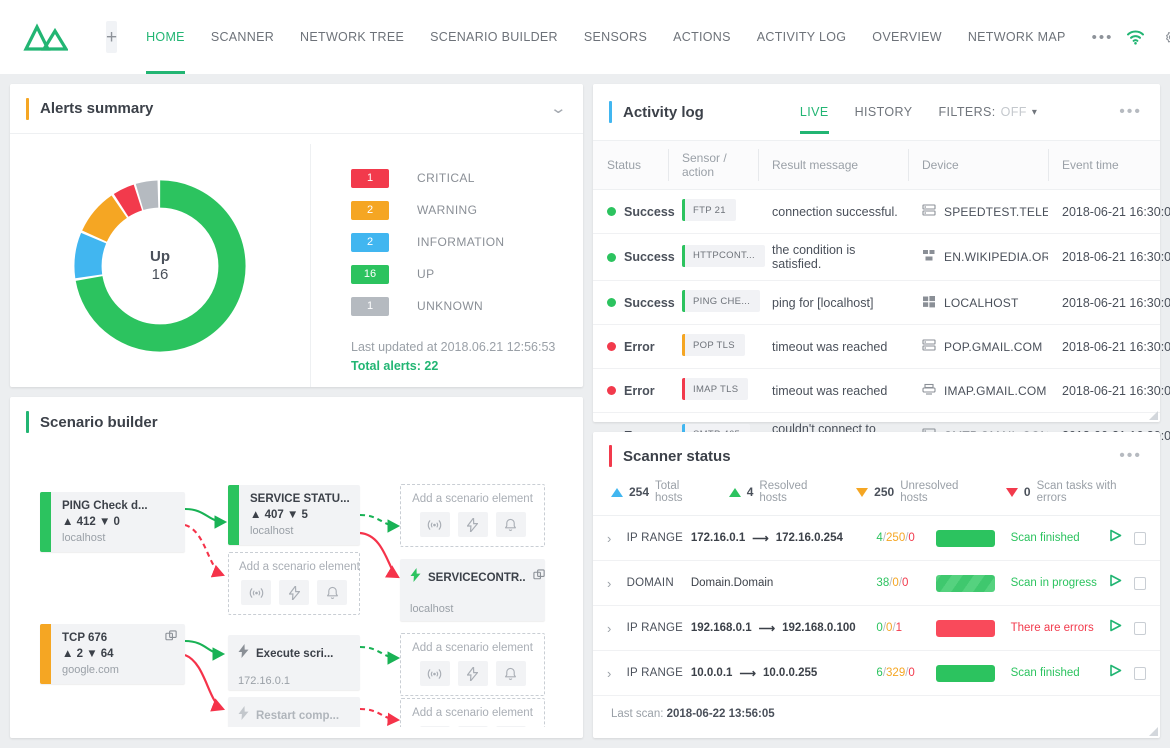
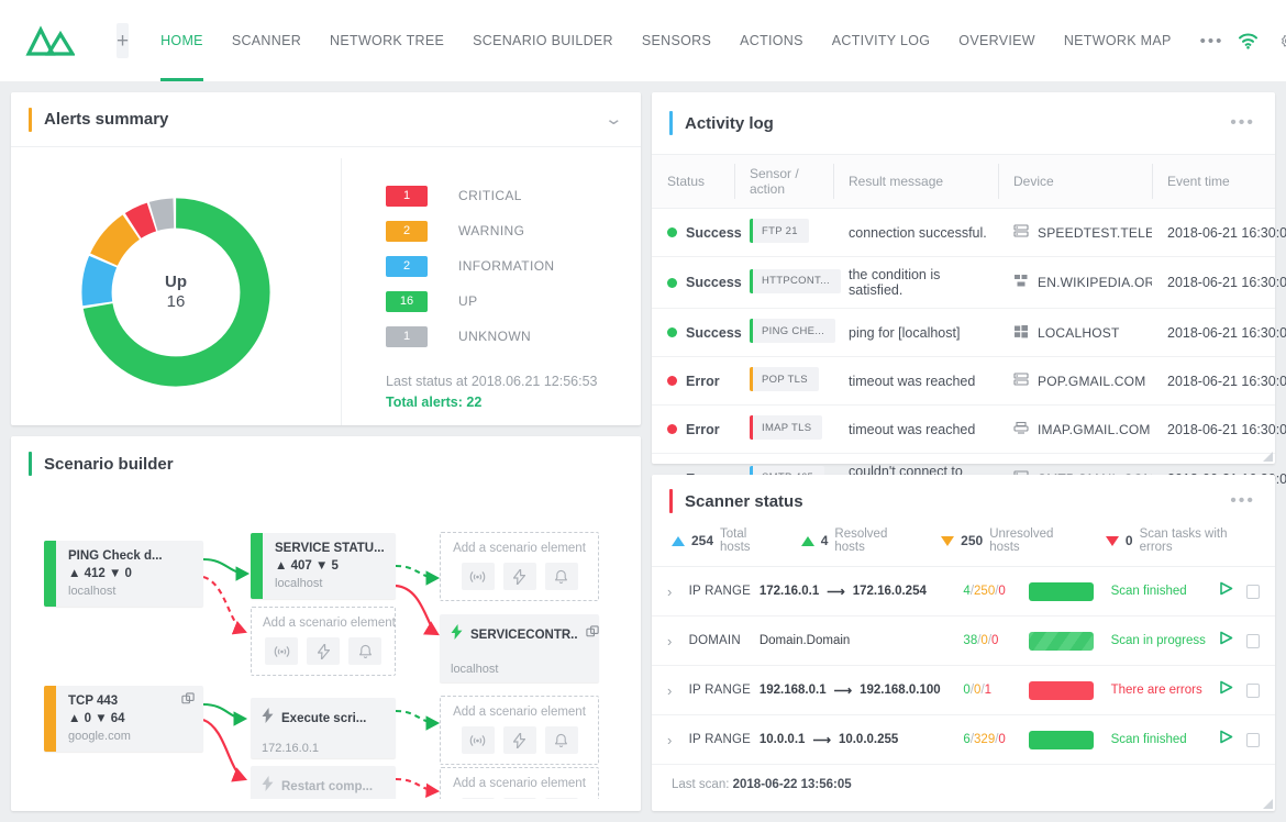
  +
  HOME
  SCANNER
  NETWORK TREE
  SCENARIO BUILDER
  SENSORS
  ACTIONS
  ACTIVITY LOG
  OVERVIEW
  NETWORK MAP
  •••
  Alerts summary
  ⌄
  Up
  16
  1
  CRITICAL
  2
  WARNING
  2
  INFORMATION
  16
  UP
  1
  UNKNOWN
- Last updated at 2018.06.21 12:56:53
+ Last status at 2018.06.21 12:56:53
  Total alerts: 22
  Scenario builder
  PING Check d...
  ▲ 412 ▼ 0
  localhost
  SERVICE STATU...
  ▲ 407 ▼ 5
  localhost
- TCP 676
+ TCP 443
- ▲ 2 ▼ 64
+ ▲ 0 ▼ 64
  google.com
  SERVICECONTR..
  localhost
  Execute scri...
  172.16.0.1
  Restart comp...
  Add a scenario element
  Add a scenario element
  Add a scenario element
  Add a scenario element
  Activity log
- LIVE
- HISTORY
- FILTERS:
- OFF
- ▾
  •••
  Status	Sensor / action	Result message	Device	Event time
  Success	FTP 21	connection successful.	SPEEDTEST.TELE	2018-06-21 16:30:0
  Success	HTTPCONT...	the condition is satisfied.	EN.WIKIPEDIA.OR	2018-06-21 16:30:0
  Success	PING CHE...	ping for [localhost]	LOCALHOST	2018-06-21 16:30:0
  Error	POP TLS	timeout was reached	POP.GMAIL.COM	2018-06-21 16:30:0
  Error	IMAP TLS	timeout was reached	IMAP.GMAIL.COM	2018-06-21 16:30:0
  Scanner status
  •••
  254
  Total hosts
  4
  Resolved hosts
  250
  Unresolved hosts
  0
  Scan tasks with errors
  ›
  IP RANGE
  172.16.0.1
  ⟶
  172.16.0.254
  4/250/0
  Scan finished
  ›
  DOMAIN
  Domain.Domain
  38/0/0
  Scan in progress
  ›
  IP RANGE
  192.168.0.1
  ⟶
  192.168.0.100
  0/0/1
  There are errors
  ›
  IP RANGE
  10.0.0.1
  ⟶
  10.0.0.255
  6/329/0
  Scan finished
  Last scan: 2018-06-22 13:56:05
